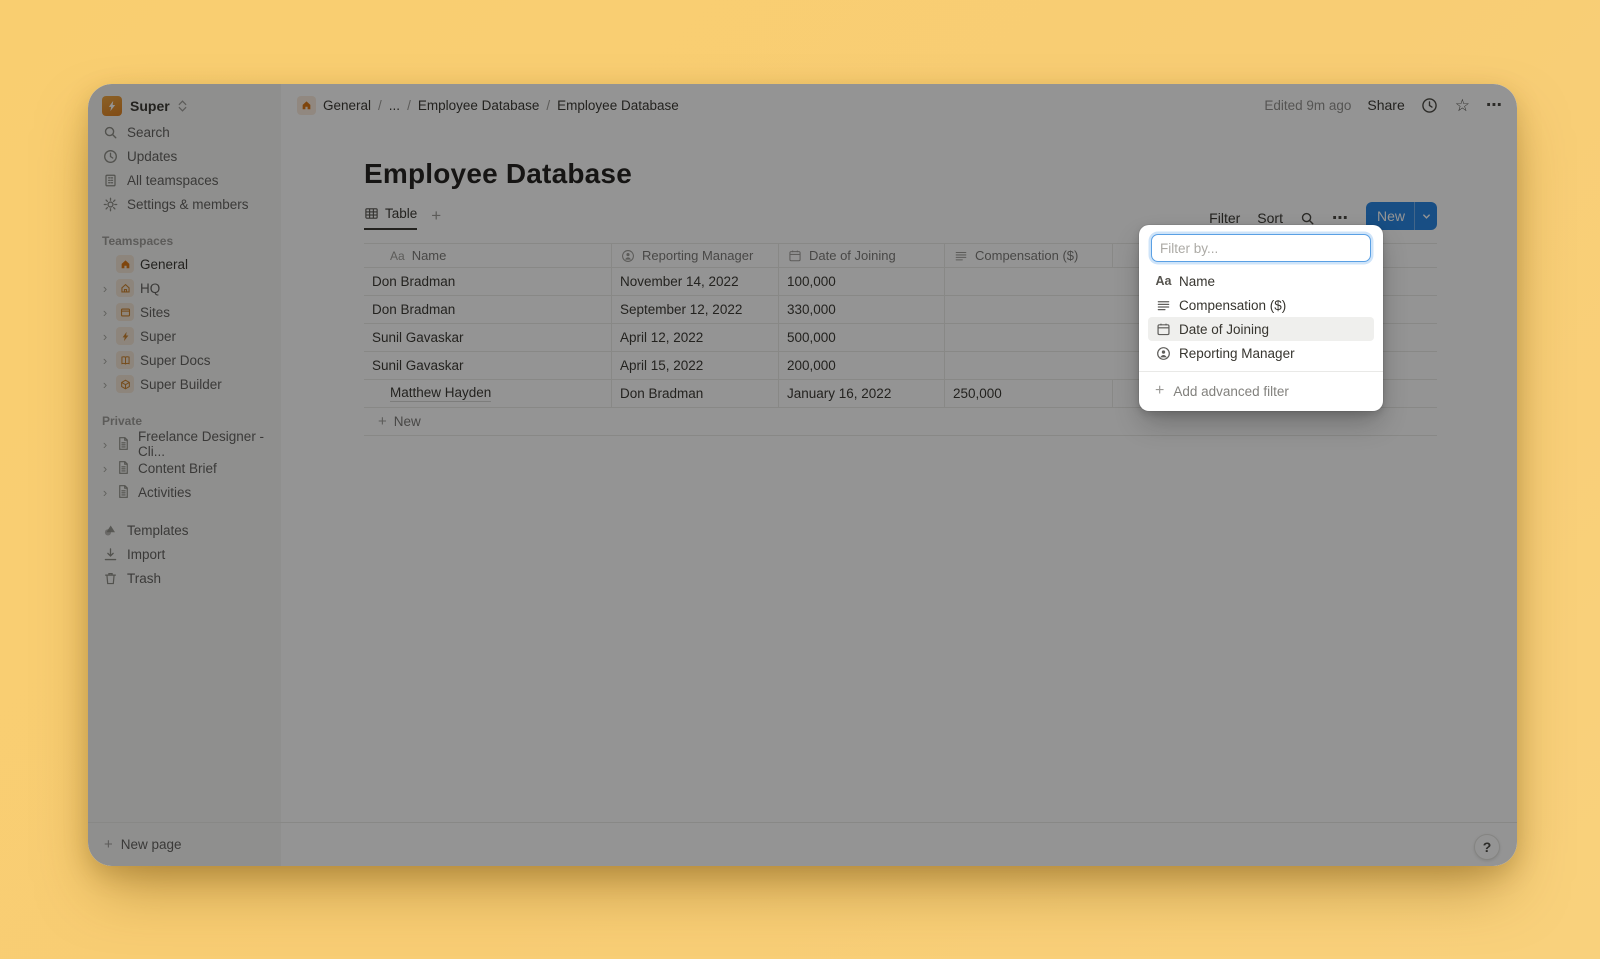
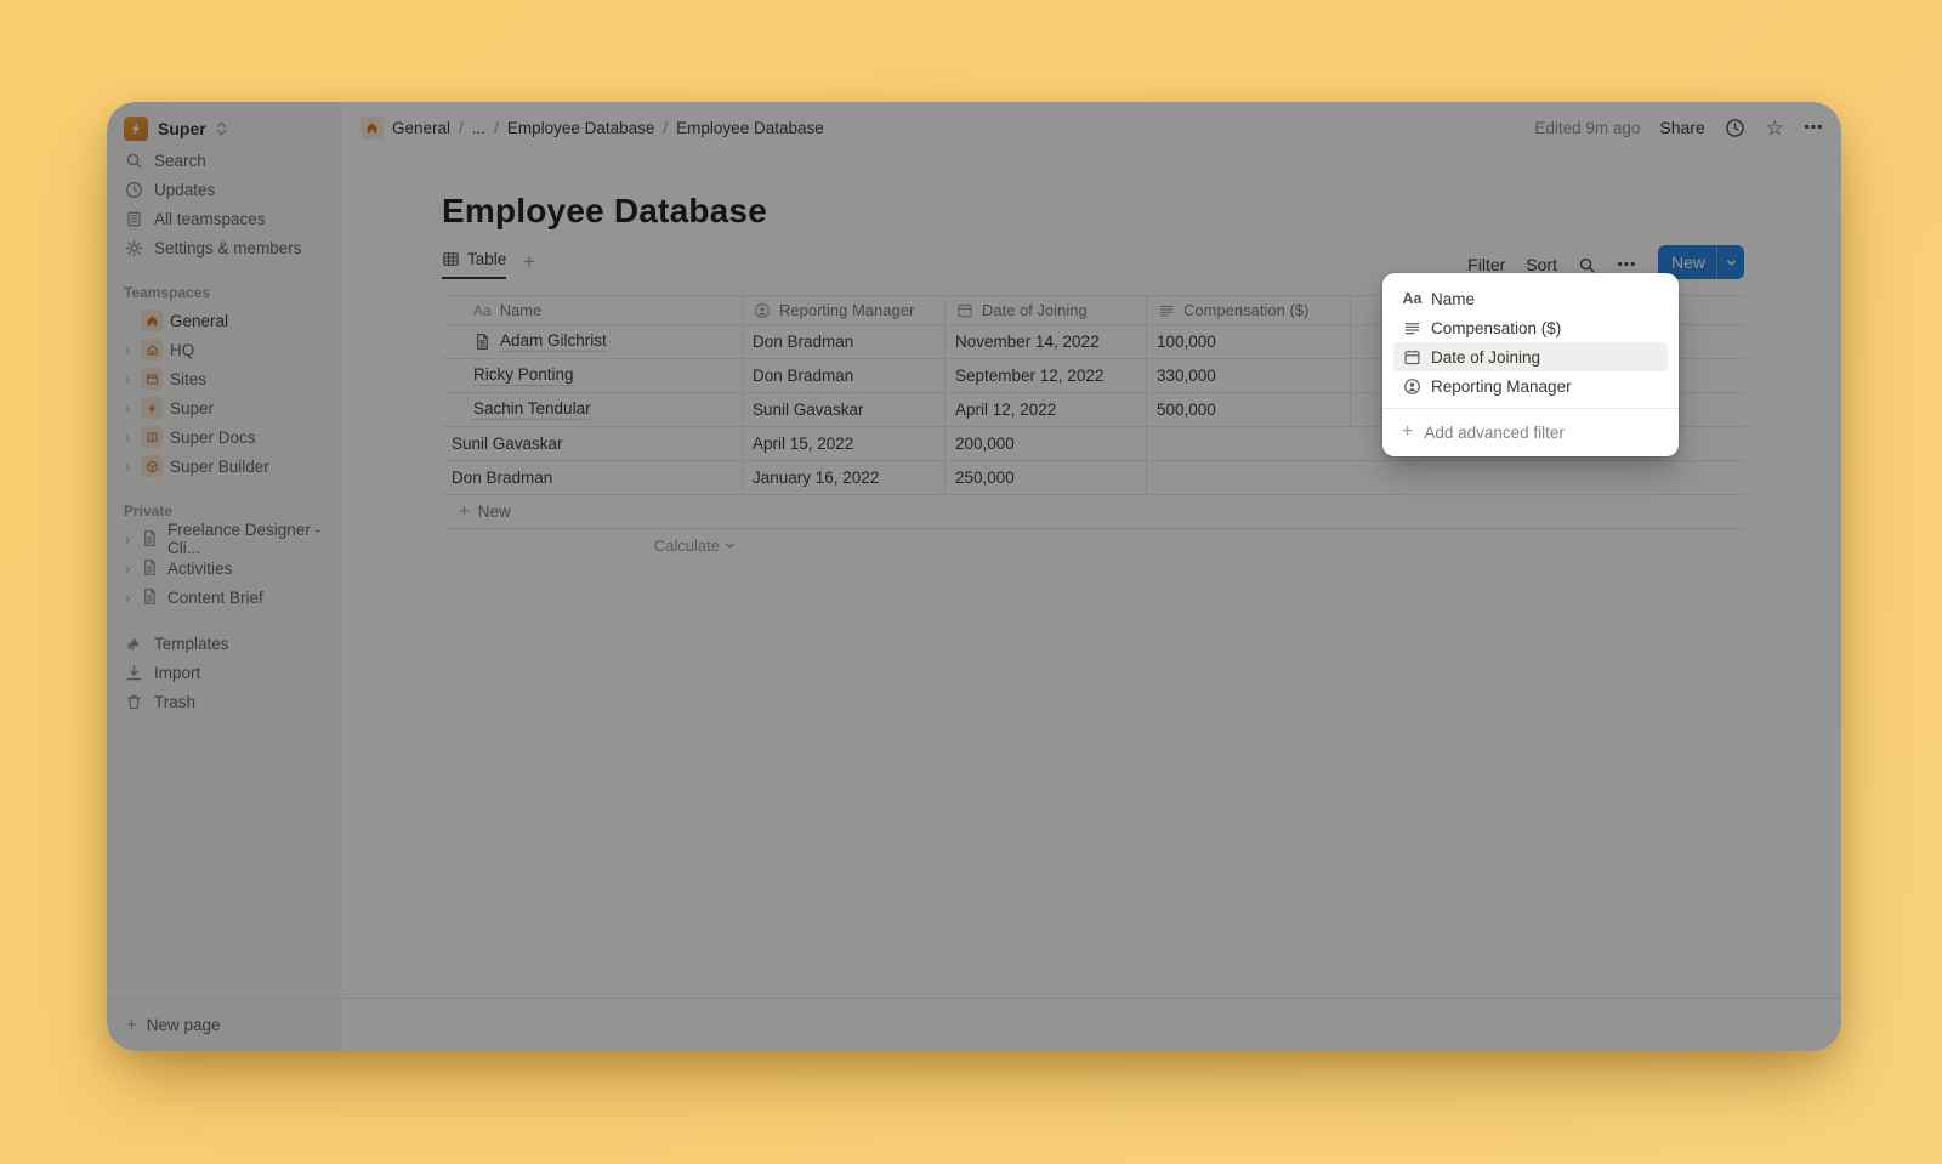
  Super
  Search
  Updates
  All teamspaces
  Settings & members
  Teamspaces
  General
  ›
  HQ
  ›
  Sites
  ›
  Super
  ›
  Super Docs
  ›
  Super Builder
  Private
  ›
  Freelance Designer - Cli...
  ›
- Content Brief
+ Activities
  ›
- Activities
+ Content Brief
  Templates
  Import
  Trash
  General
  /
  ...
  /
  Employee Database
  /
  Employee Database
  Edited 9m ago
  Share
  ☆
  ⋯
  Employee Database
  Table
  +
  Filter
  Sort
  ⋯
  New
  Aa
  Name
  Reporting Manager
  Date of Joining
  Compensation ($)
+ Adam Gilchrist
  Don Bradman
  November 14, 2022
  100,000
+ Ricky Ponting
  Don Bradman
  September 12, 2022
  330,000
+ Sachin Tendular
  Sunil Gavaskar
  April 12, 2022
  500,000
  Sunil Gavaskar
  April 15, 2022
  200,000
- Matthew Hayden
  Don Bradman
  January 16, 2022
  250,000
  +
  New
+ Calculate
  +
  New page
- ?
- Filter by...
  Aa
  Name
  Compensation ($)
  Date of Joining
  Reporting Manager
  +
  Add advanced filter
